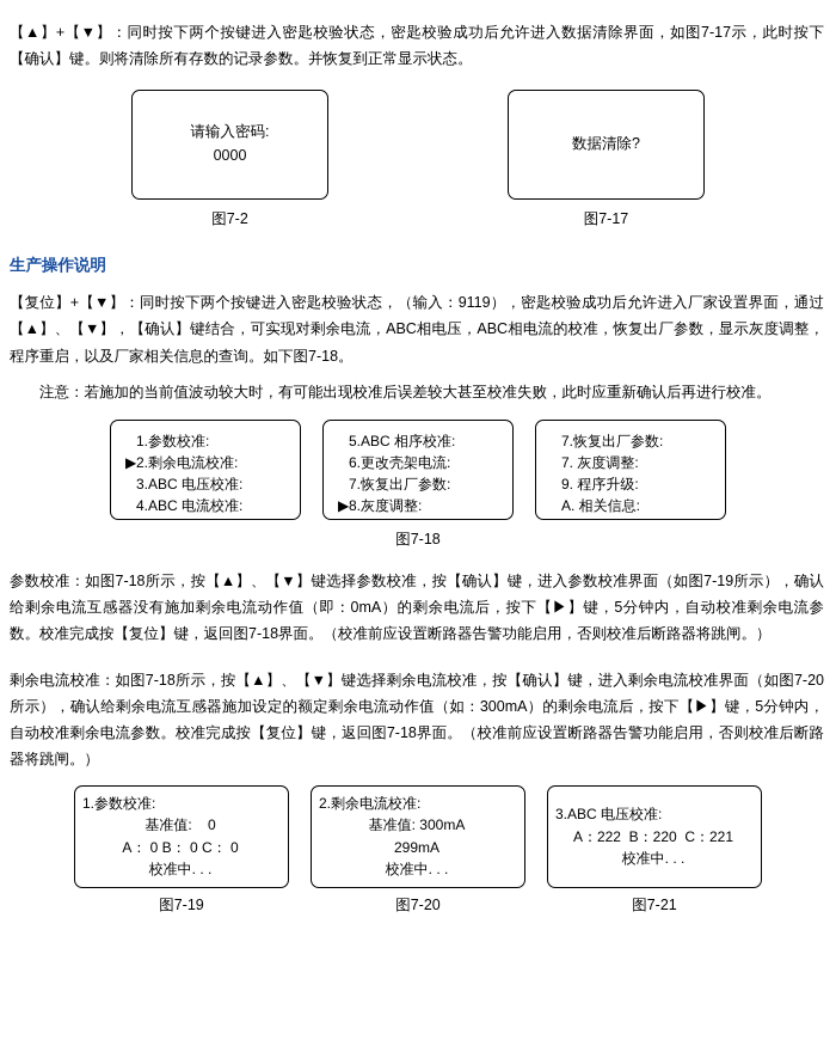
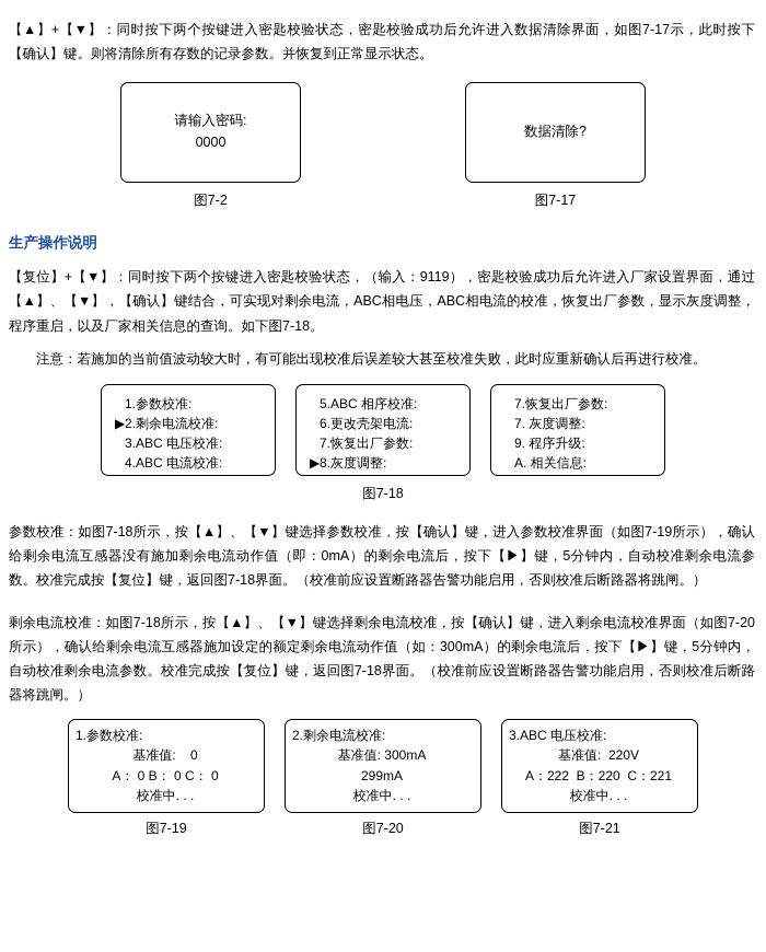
  【▲】+【▼】：同时按下两个按键进入密匙校验状态，密匙校验成功后允许进入数据清除界面，如图7-17示，此时按下【确认】键。则将清除所有存数的记录参数。并恢复到正常显示状态。
  请输入密码:
  0000
  数据清除?
  图7-2
  图7-17
  生产操作说明
  【复位】+【▼】：同时按下两个按键进入密匙校验状态，（输入：9119），密匙校验成功后允许进入厂家设置界面，通过【▲】、【▼】，【确认】键结合，可实现对剩余电流，ABC相电压，ABC相电流的校准，恢复出厂参数，显示灰度调整，程序重启，以及厂家相关信息的查询。如下图7-18。
  注意：若施加的当前值波动较大时，有可能出现校准后误差较大甚至校准失败，此时应重新确认后再进行校准。
  1.参数校准:
  ▶2.剩余电流校准:
  3.ABC 电压校准:
  4.ABC 电流校准:
  5.ABC 相序校准:
  6.更改壳架电流:
  7.恢复出厂参数:
  ▶8.灰度调整:
  7.恢复出厂参数:
  7. 灰度调整:
  9. 程序升级:
  A. 相关信息:
  图7-18
  参数校准：如图7-18所示，按【▲】、【▼】键选择参数校准，按【确认】键，进入参数校准界面（如图7-19所示），确认给剩余电流互感器没有施加剩余电流动作值（即：0mA）的剩余电流后，按下【▶】键，5分钟内，自动校准剩余电流参数。校准完成按【复位】键，返回图7-18界面。（校准前应设置断路器告警功能启用，否则校准后断路器将跳闸。）
  剩余电流校准：如图7-18所示，按【▲】、【▼】键选择剩余电流校准，按【确认】键，进入剩余电流校准界面（如图7-20所示），确认给剩余电流互感器施加设定的额定剩余电流动作值（如：300mA）的剩余电流后，按下【▶】键，5分钟内，自动校准剩余电流参数。校准完成按【复位】键，返回图7-18界面。（校准前应设置断路器告警功能启用，否则校准后断路器将跳闸。）
  1.参数校准:
  基准值: 0
  A： 0 B： 0 C： 0
  校准中. . .
  2.剩余电流校准:
  基准值: 300mA
  299mA
  校准中. . .
  3.ABC 电压校准:
+ 基准值: 220V
  A：222 B：220 C：221
  校准中. . .
  图7-19
  图7-20
  图7-21
